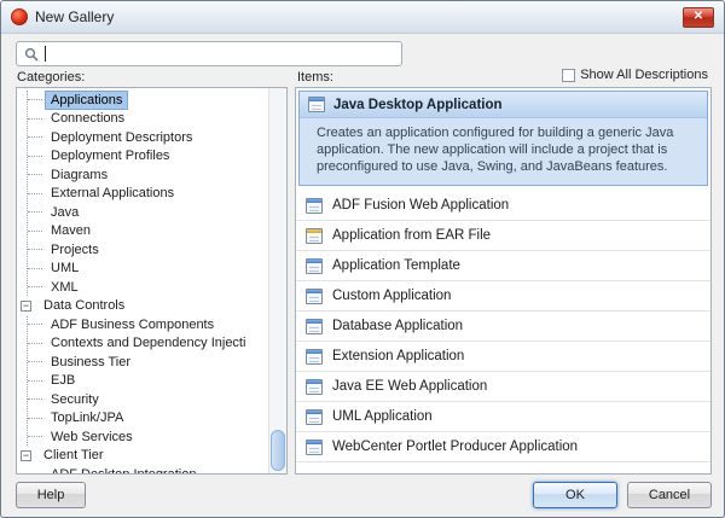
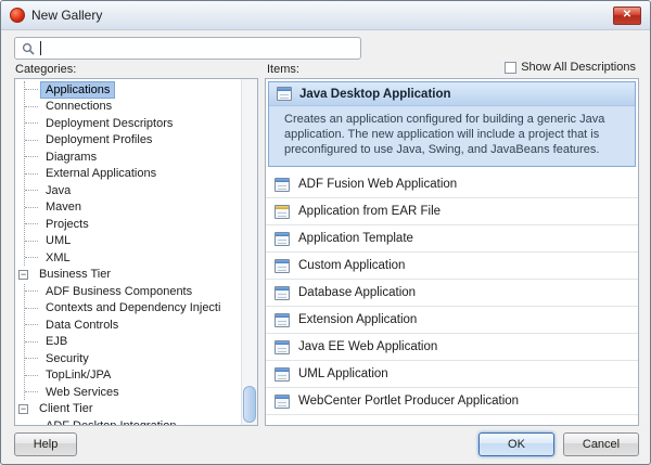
  New Gallery
  ✕
  Categories:
  Items:
  Show All Descriptions
  Applications
  Connections
  Deployment Descriptors
  Deployment Profiles
  Diagrams
  External Applications
  Java
  Maven
  Projects
  UML
  XML
  −
- Data Controls
+ Business Tier
  ADF Business Components
  Contexts and Dependency Injecti
- Business Tier
+ Data Controls
  EJB
  Security
  TopLink/JPA
  Web Services
  −
  Client Tier
  Java Desktop Application
  Creates an application configured for building a generic Java application. The new application will include a project that is preconfigured to use Java, Swing, and JavaBeans features.
  ADF Fusion Web Application
  Application from EAR File
  Application Template
  Custom Application
  Database Application
  Extension Application
  Java EE Web Application
  UML Application
  WebCenter Portlet Producer Application
  Help
  OK
  Cancel
